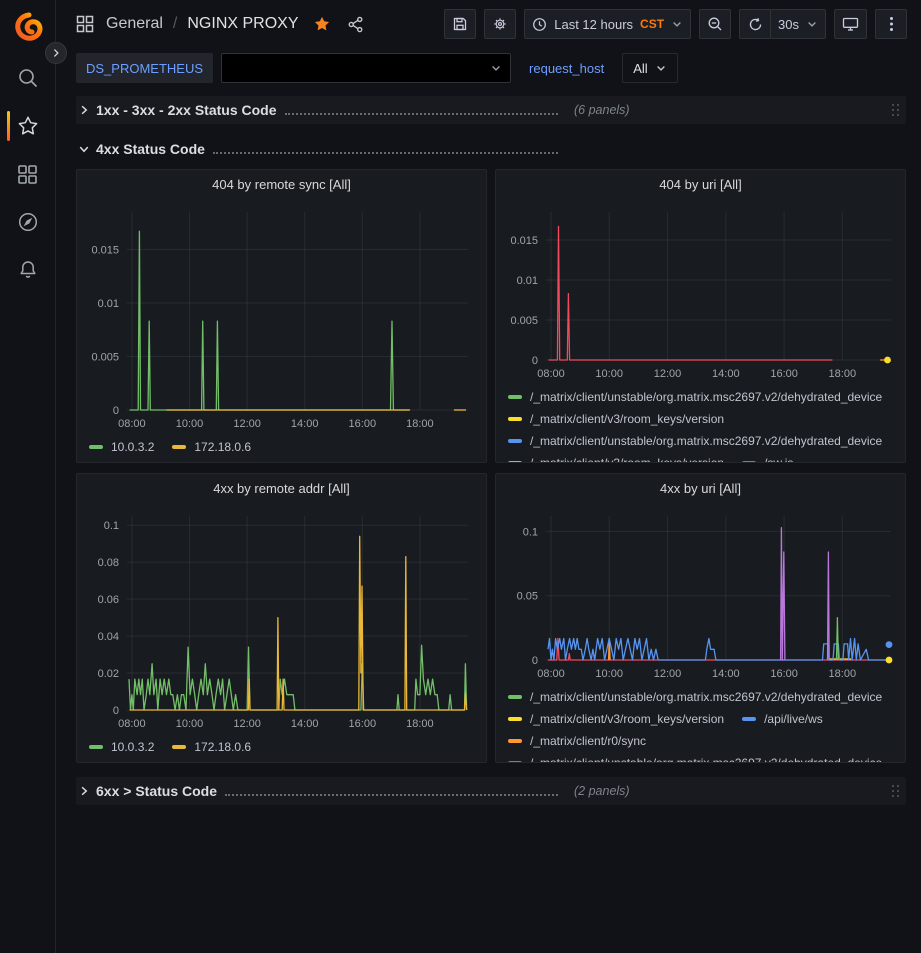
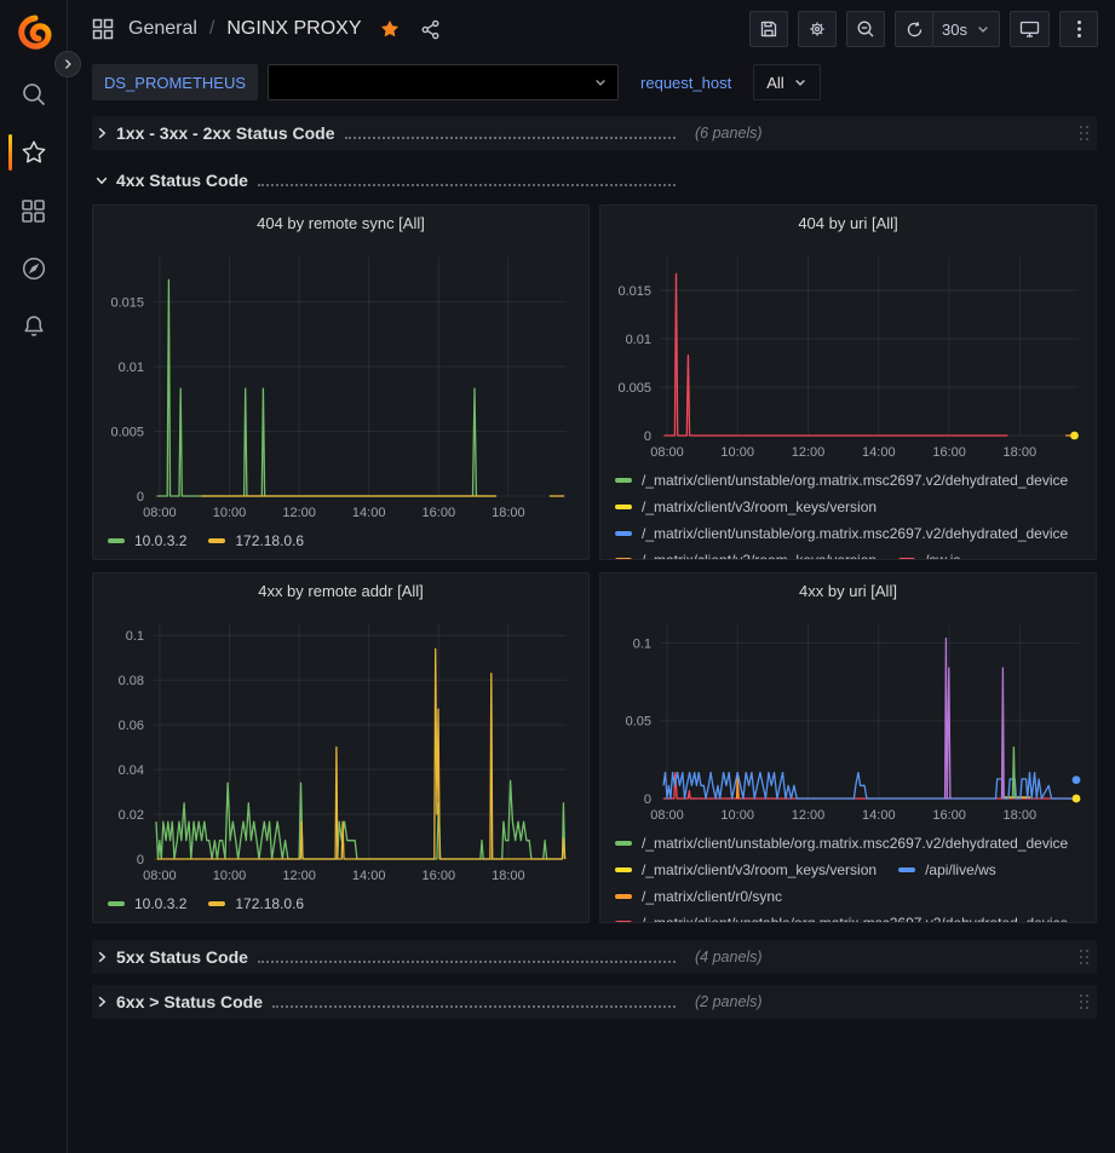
  General
  /
  NGINX PROXY
- Last 12 hours
- CST
  30s
  DS_PROMETHEUS
  request_host
  All
  1xx - 3xx - 2xx Status Code
  (6 panels)
  4xx Status Code
  404 by remote sync [All]
  0
  0.005
  0.01
  0.015
  08:00
  10:00
  12:00
  14:00
  16:00
  18:00
  10.0.3.2
  172.18.0.6
  404 by uri [All]
  0
  0.005
  0.01
  0.015
  08:00
  10:00
  12:00
  14:00
  16:00
  18:00
  /_matrix/client/unstable/org.matrix.msc2697.v2/dehydrated_device
  /_matrix/client/v3/room_keys/version
  /_matrix/client/unstable/org.matrix.msc2697.v2/dehydrated_device
  4xx by remote addr [All]
  0
  0.02
  0.04
  0.06
  0.08
  0.1
  08:00
  10:00
  12:00
  14:00
  16:00
  18:00
  10.0.3.2
  172.18.0.6
  4xx by uri [All]
  0
  0.05
  0.1
  08:00
  10:00
  12:00
  14:00
  16:00
  18:00
  /_matrix/client/unstable/org.matrix.msc2697.v2/dehydrated_device
  /_matrix/client/v3/room_keys/version
  /api/live/ws
  /_matrix/client/r0/sync
+ 5xx Status Code
+ (4 panels)
  6xx > Status Code
  (2 panels)
